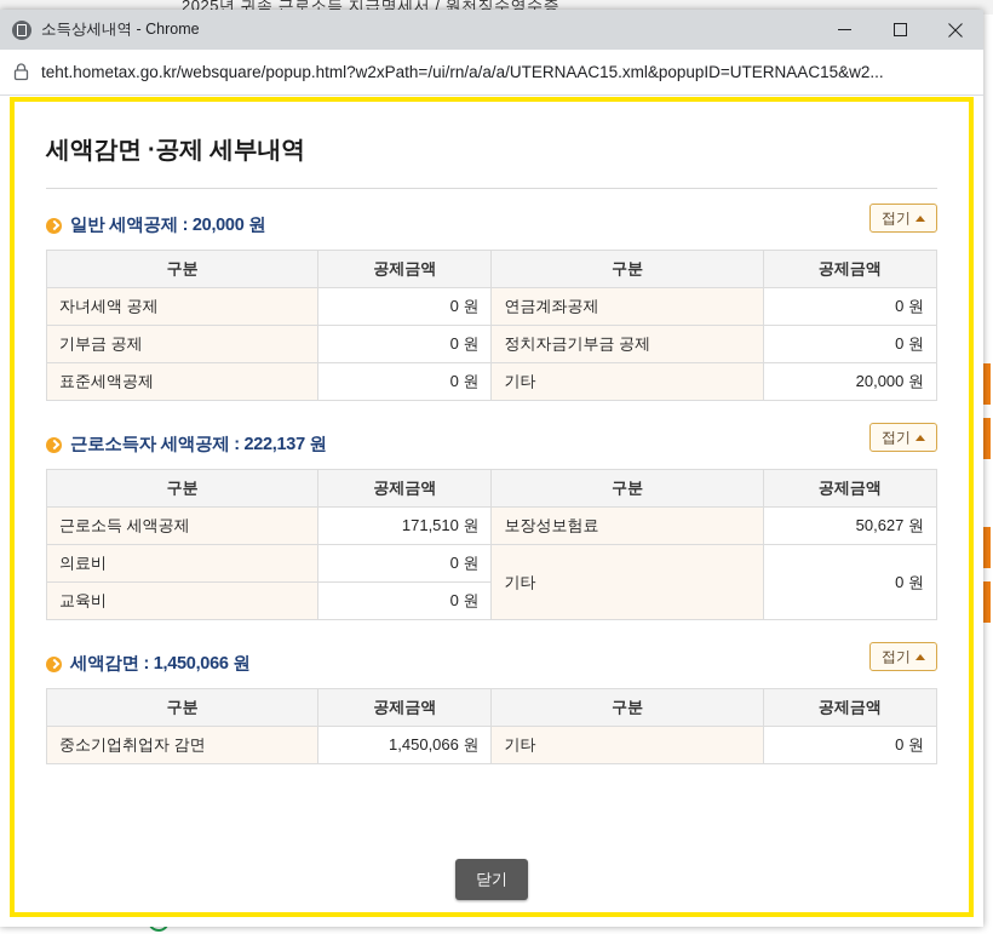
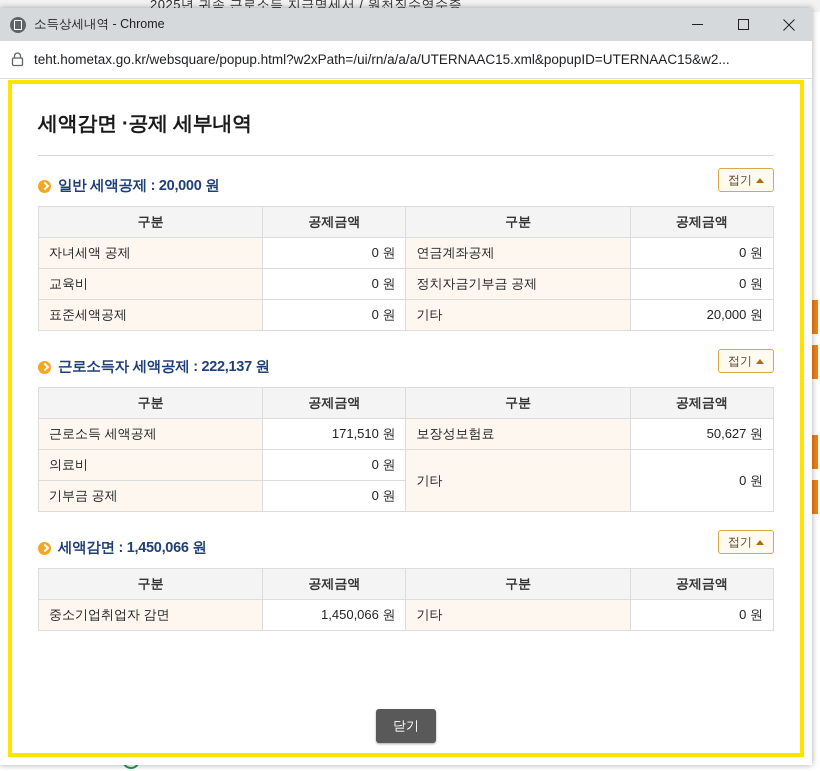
  2025년 귀속 근로소득 지급명세서 / 원천징수영수증
  소득상세내역 - Chrome
  teht.hometax.go.kr/websquare/popup.html?w2xPath=/ui/rn/a/a/a/UTERNAAC15.xml&popupID=UTERNAAC15&w2...
  세액감면 ·공제 세부내역
  일반 세액공제 : 20,000 원
  접기
  구분	공제금액	구분	공제금액
  자녀세액 공제	0 원	연금계좌공제	0 원
- 기부금 공제	0 원	정치자금기부금 공제	0 원
+ 교육비	0 원	정치자금기부금 공제	0 원
  표준세액공제	0 원	기타	20,000 원
  근로소득자 세액공제 : 222,137 원
  접기
  구분	공제금액	구분	공제금액
  근로소득 세액공제	171,510 원	보장성보험료	50,627 원
  의료비	0 원	기타	0 원
- 교육비	0 원
+ 기부금 공제	0 원
  세액감면 : 1,450,066 원
  접기
  구분	공제금액	구분	공제금액
  중소기업취업자 감면	1,450,066 원	기타	0 원
  닫기
